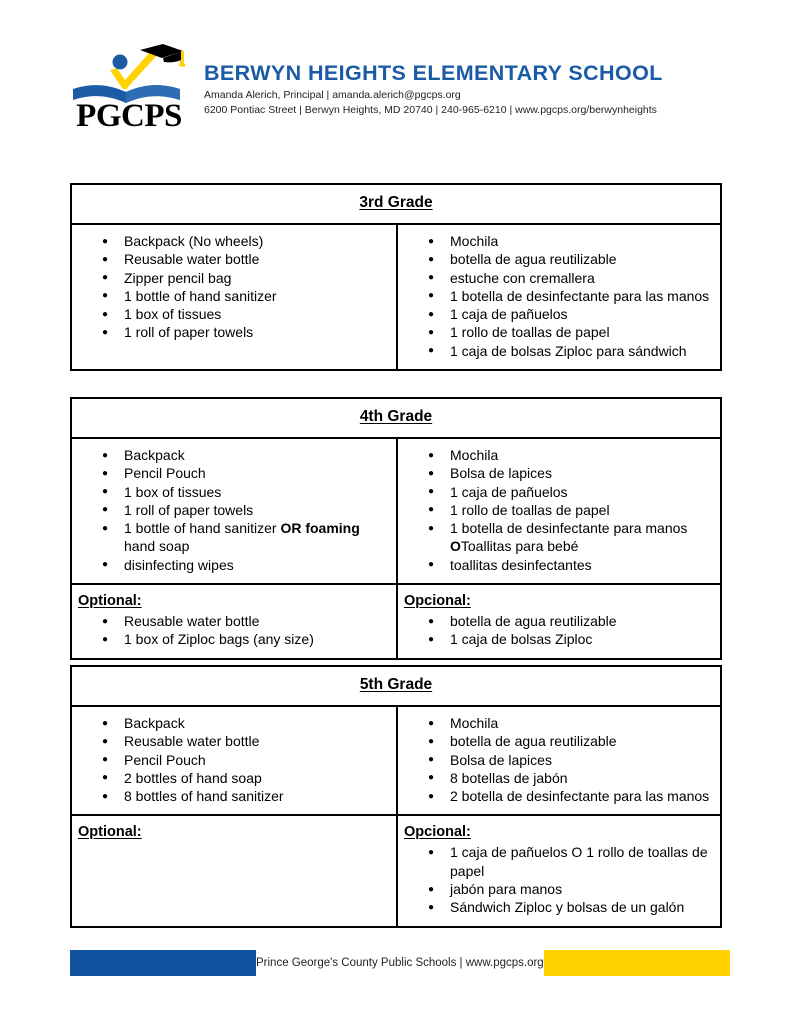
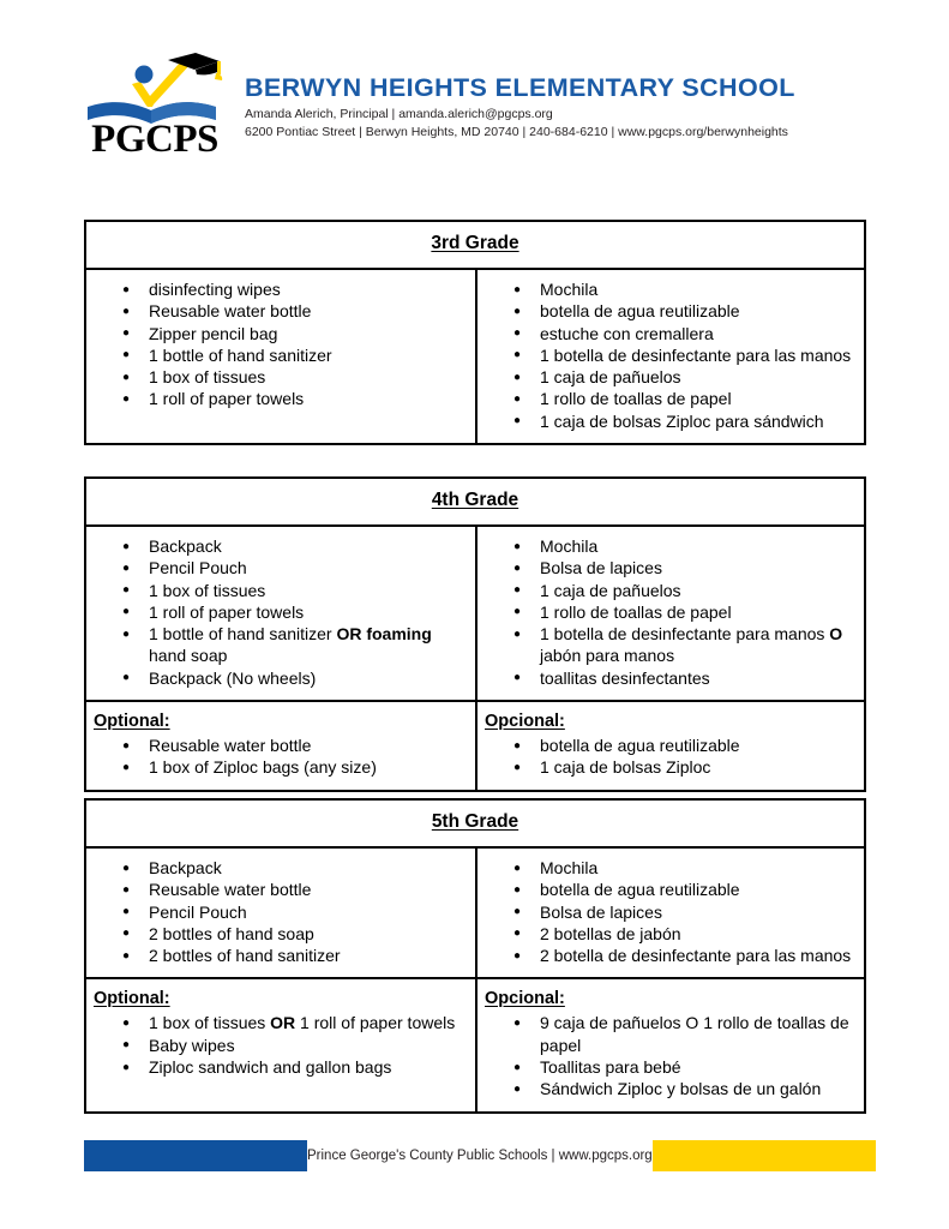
  PGCPS
  BERWYN HEIGHTS ELEMENTARY SCHOOL
  Amanda Alerich, Principal | amanda.alerich@pgcps.org
- 6200 Pontiac Street | Berwyn Heights, MD 20740 | 240-965-6210 | www.pgcps.org/berwynheights
+ 6200 Pontiac Street | Berwyn Heights, MD 20740 | 240-684-6210 | www.pgcps.org/berwynheights
  3rd Grade
- Backpack (No wheels)
+ disinfecting wipes
  Reusable water bottle
  Zipper pencil bag
  1 bottle of hand sanitizer
  1 box of tissues
  1 roll of paper towels
  Mochila
  botella de agua reutilizable
  estuche con cremallera
  1 botella de desinfectante para las manos
  1 caja de pañuelos
  1 rollo de toallas de papel
  1 caja de bolsas Ziploc para sándwich
  4th Grade
  Backpack
  Pencil Pouch
  1 box of tissues
  1 roll of paper towels
  1 bottle of hand sanitizer OR foaming hand soap
- disinfecting wipes
+ Backpack (No wheels)
  Mochila
  Bolsa de lapices
  1 caja de pañuelos
  1 rollo de toallas de papel
- 1 botella de desinfectante para manos OToallitas para bebé
+ 1 botella de desinfectante para manos O jabón para manos
  toallitas desinfectantes
  Optional:
  Reusable water bottle
  1 box of Ziploc bags (any size)
  Opcional:
  botella de agua reutilizable
  1 caja de bolsas Ziploc
  5th Grade
  Backpack
  Reusable water bottle
  Pencil Pouch
  2 bottles of hand soap
- 8 bottles of hand sanitizer
+ 2 bottles of hand sanitizer
  Mochila
  botella de agua reutilizable
  Bolsa de lapices
- 8 botellas de jabón
+ 2 botellas de jabón
  2 botella de desinfectante para las manos
  Optional:
+ 1 box of tissues OR 1 roll of paper towels
+ Baby wipes
+ Ziploc sandwich and gallon bags
  Opcional:
- 1 caja de pañuelos O 1 rollo de toallas de papel
+ 9 caja de pañuelos O 1 rollo de toallas de papel
- jabón para manos
+ Toallitas para bebé
  Sándwich Ziploc y bolsas de un galón
  Prince George's County Public Schools | www.pgcps.org
